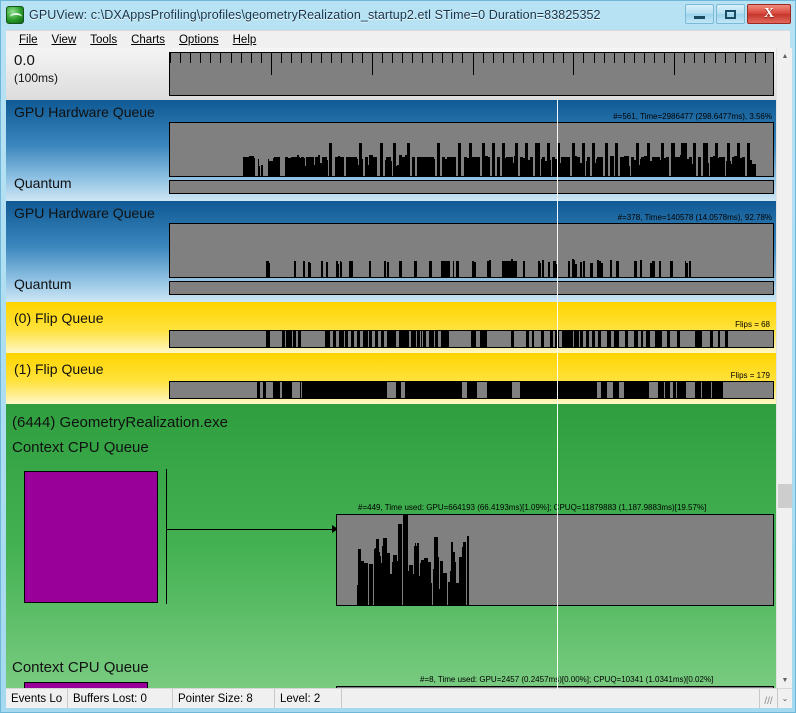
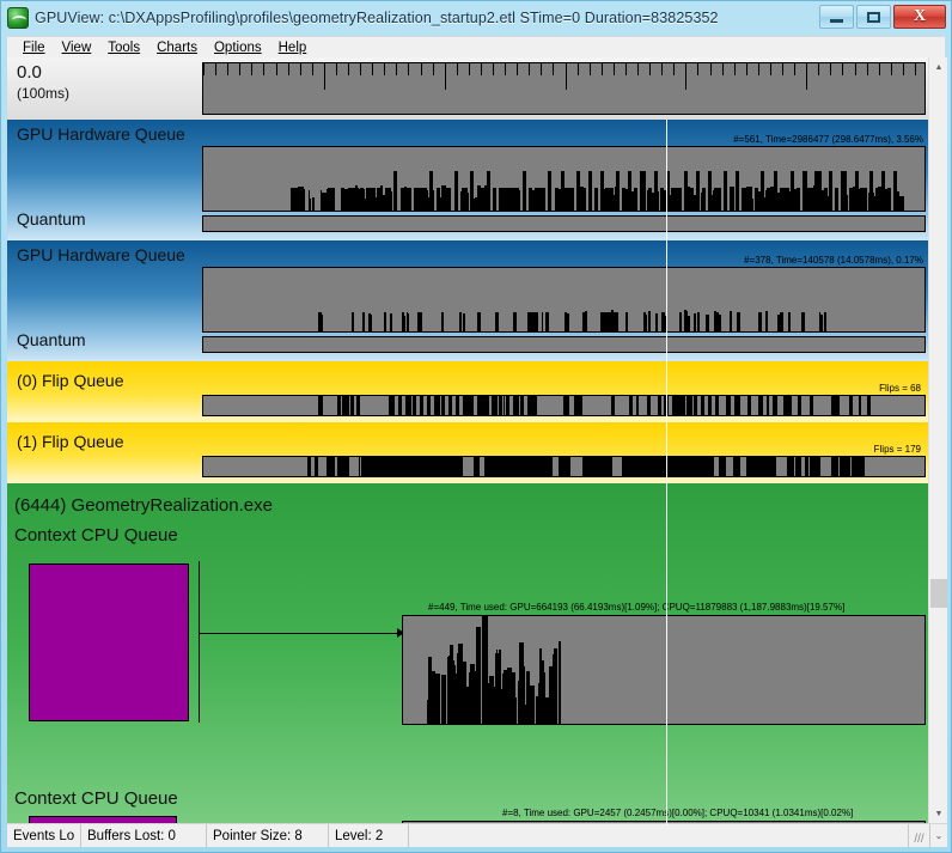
  GPUView: c:\DXAppsProfiling\profiles\geometryRealization_startup2.etl STime=0 Duration=83825352
  X
  File
  View
  Tools
  Charts
  Options
  Help
  0.0
  (100ms)
  GPU Hardware Queue
  #=561, Time=2986477 (298.6477ms), 3.56%
  Quantum
  GPU Hardware Queue
- #=378, Time=140578 (14.0578ms), 92.78%
+ #=378, Time=140578 (14.0578ms), 0.17%
  Quantum
  (0) Flip Queue
  Flips = 68
  (1) Flip Queue
  Flips = 179
  (6444) GeometryRealization.exe
  Context CPU Queue
  #=449, Time used: GPU=664193 (66.4193ms)[1.09%];PUQ=11879883 (1,187.9883ms)[19.57%]
  Context CPU Queue
  #=8, Time used: GPU=2457 (0.2457m)[0.00%]; CPUQ=10341 (1.0341ms)[0.02%]
  Events Lo
  Buffers Lost: 0
  Pointer Size: 8
  Level: 2
  ///
  ⌄
